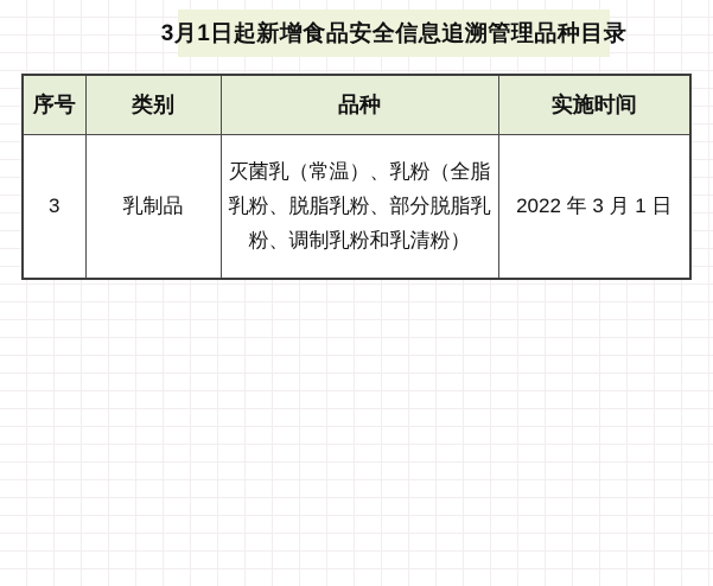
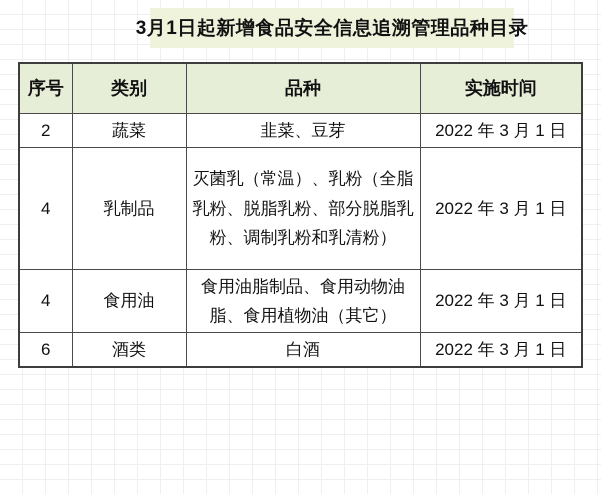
  3月1日起新增食品安全信息追溯管理品种目录
  序号	类别	品种	实施时间
+ 2	蔬菜	韭菜、豆芽	2022 年 3 月 1 日
- 3	乳制品	灭菌乳（常温）、乳粉（全脂乳粉、脱脂乳粉、部分脱脂乳粉、调制乳粉和乳清粉）	2022 年 3 月 1 日
+ 4	乳制品	灭菌乳（常温）、乳粉（全脂乳粉、脱脂乳粉、部分脱脂乳粉、调制乳粉和乳清粉）	2022 年 3 月 1 日
+ 4	食用油	食用油脂制品、食用动物油脂、食用植物油（其它）	2022 年 3 月 1 日
+ 6	酒类	白酒	2022 年 3 月 1 日
